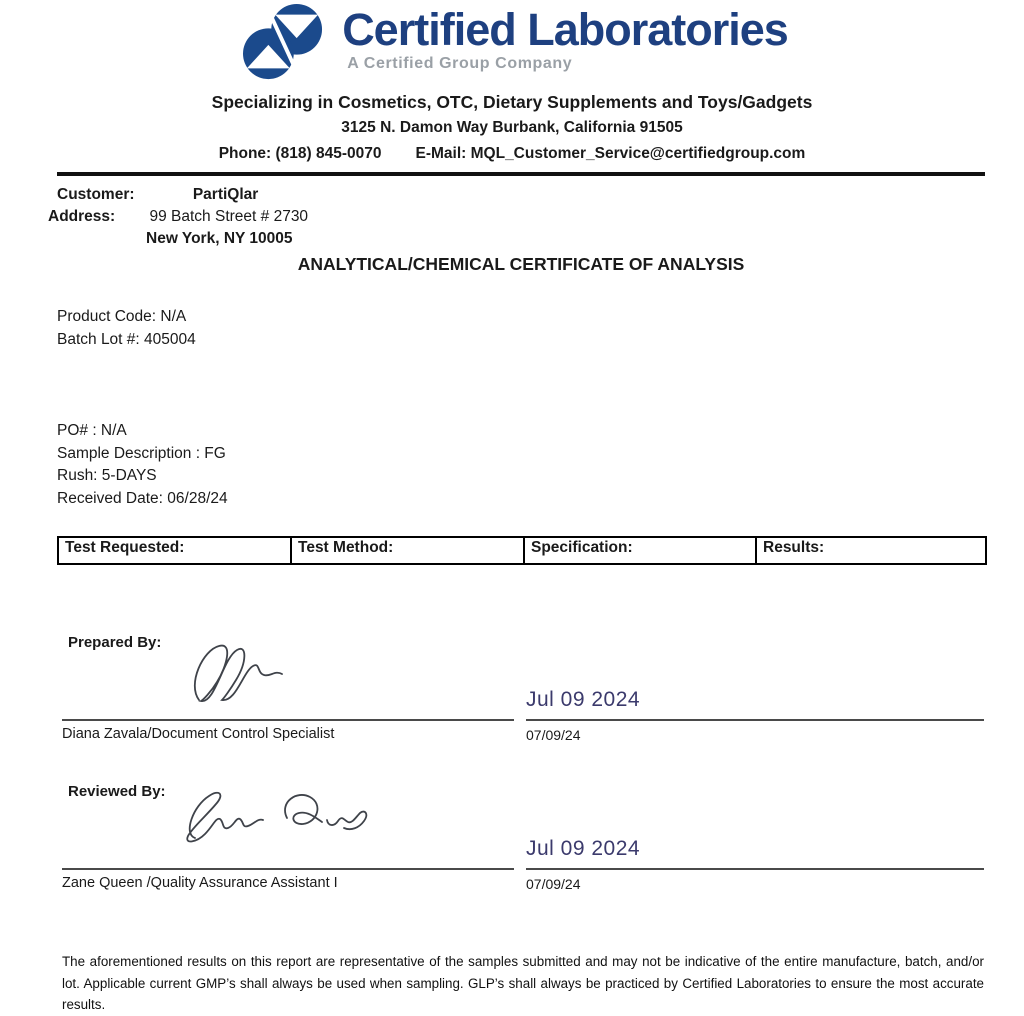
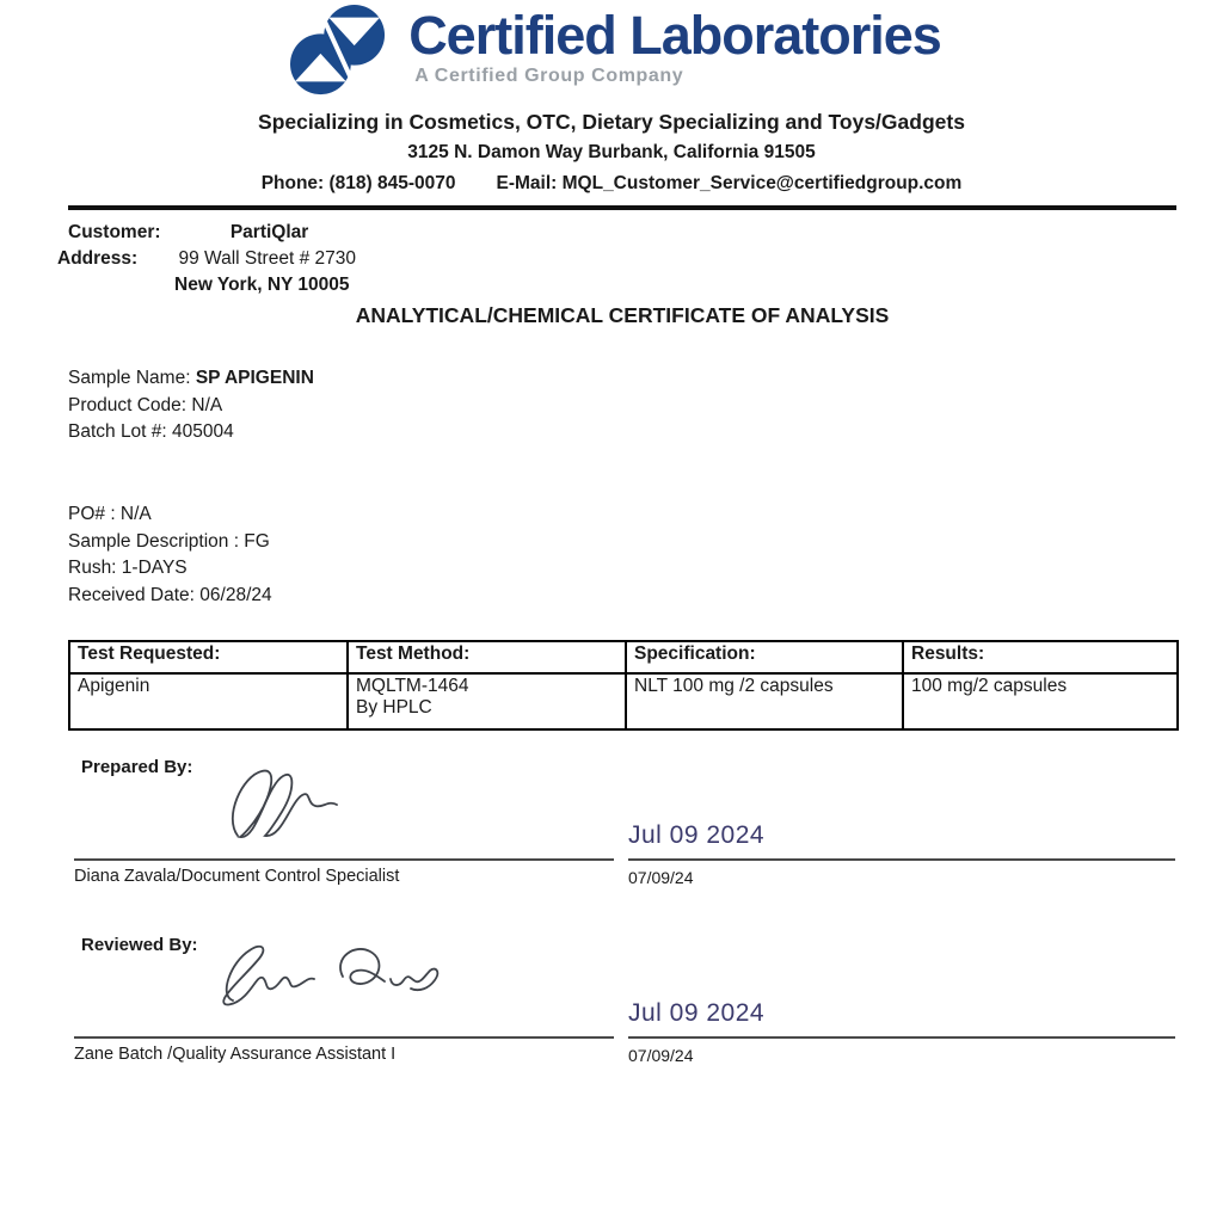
  Certified Laboratories
  A Certified Group Company
- Specializing in Cosmetics, OTC, Dietary Supplements and Toys/Gadgets
+ Specializing in Cosmetics, OTC, Dietary Specializing and Toys/Gadgets
  3125 N. Damon Way Burbank, California 91505
  Phone: (818) 845-0070
  E-Mail: MQL_Customer_Service@certifiedgroup.com
  Customer: PartiQlar
- Address: 99 Batch Street # 2730
+ Address: 99 Wall Street # 2730
  New York, NY 10005
  ANALYTICAL/CHEMICAL CERTIFICATE OF ANALYSIS
+ Sample Name: SP APIGENIN
  Product Code: N/A
  Batch Lot #: 405004
  PO# : N/A
  Sample Description : FG
- Rush: 5-DAYS
+ Rush: 1-DAYS
  Received Date: 06/28/24
  Test Requested:	Test Method:	Specification:	Results:
+ Apigenin	MQLTM-1464 By HPLC	NLT 100 mg /2 capsules	100 mg/2 capsules
  Prepared By:
  Jul 09 2024
  Diana Zavala/Document Control Specialist
  07/09/24
  Reviewed By:
  Jul 09 2024
- Zane Queen /Quality Assurance Assistant I
+ Zane Batch /Quality Assurance Assistant I
  07/09/24
- The aforementioned results on this report are representative of the samples submitted and may not be indicative of the entire manufacture, batch, and/or lot. Applicable current GMP’s shall always be used when sampling. GLP’s shall always be practiced by Certified Laboratories to ensure the most accurate results.
